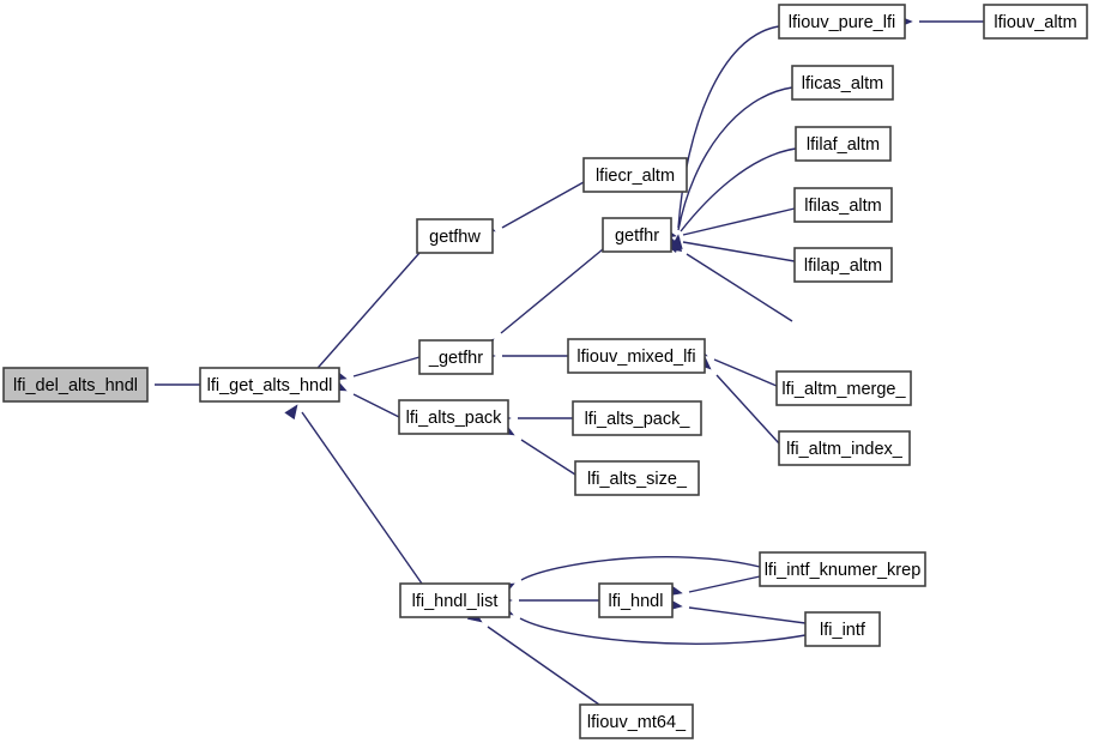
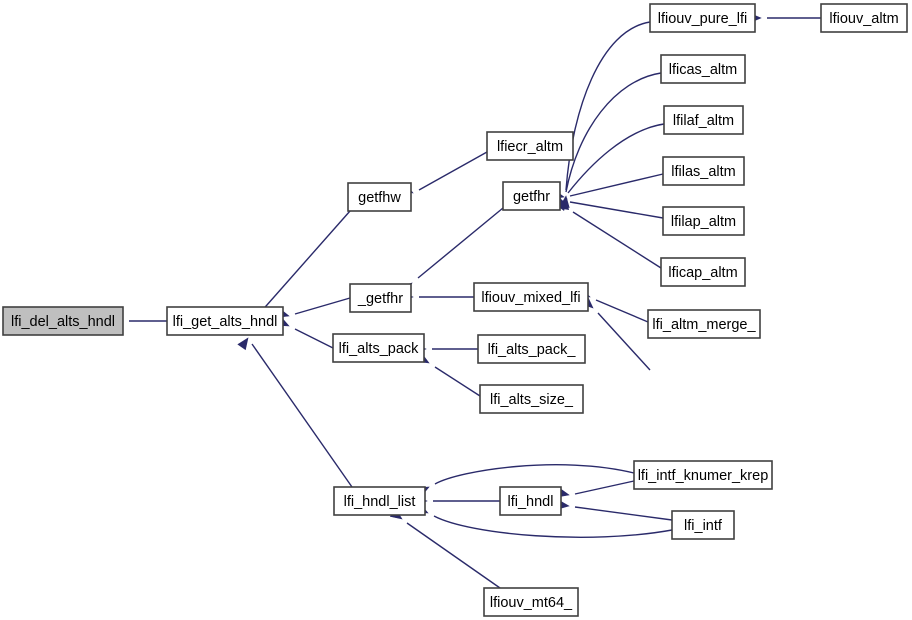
  lfi_del_alts_hndl
  lfi_get_alts_hndl
  getfhw
  _getfhr
  lfi_alts_pack
  lfi_hndl_list
  lfiecr_altm
  getfhr
  lfiouv_mixed_lfi
  lfi_alts_pack_
  lfi_alts_size_
  lfi_hndl
  lfiouv_mt64_
  lfiouv_pure_lfi
  lficas_altm
  lfilaf_altm
  lfilas_altm
  lfilap_altm
+ lficap_altm
  lfi_altm_merge_
- lfi_altm_index_
  lfi_intf_knumer_krep
  lfi_intf
  lfiouv_altm
